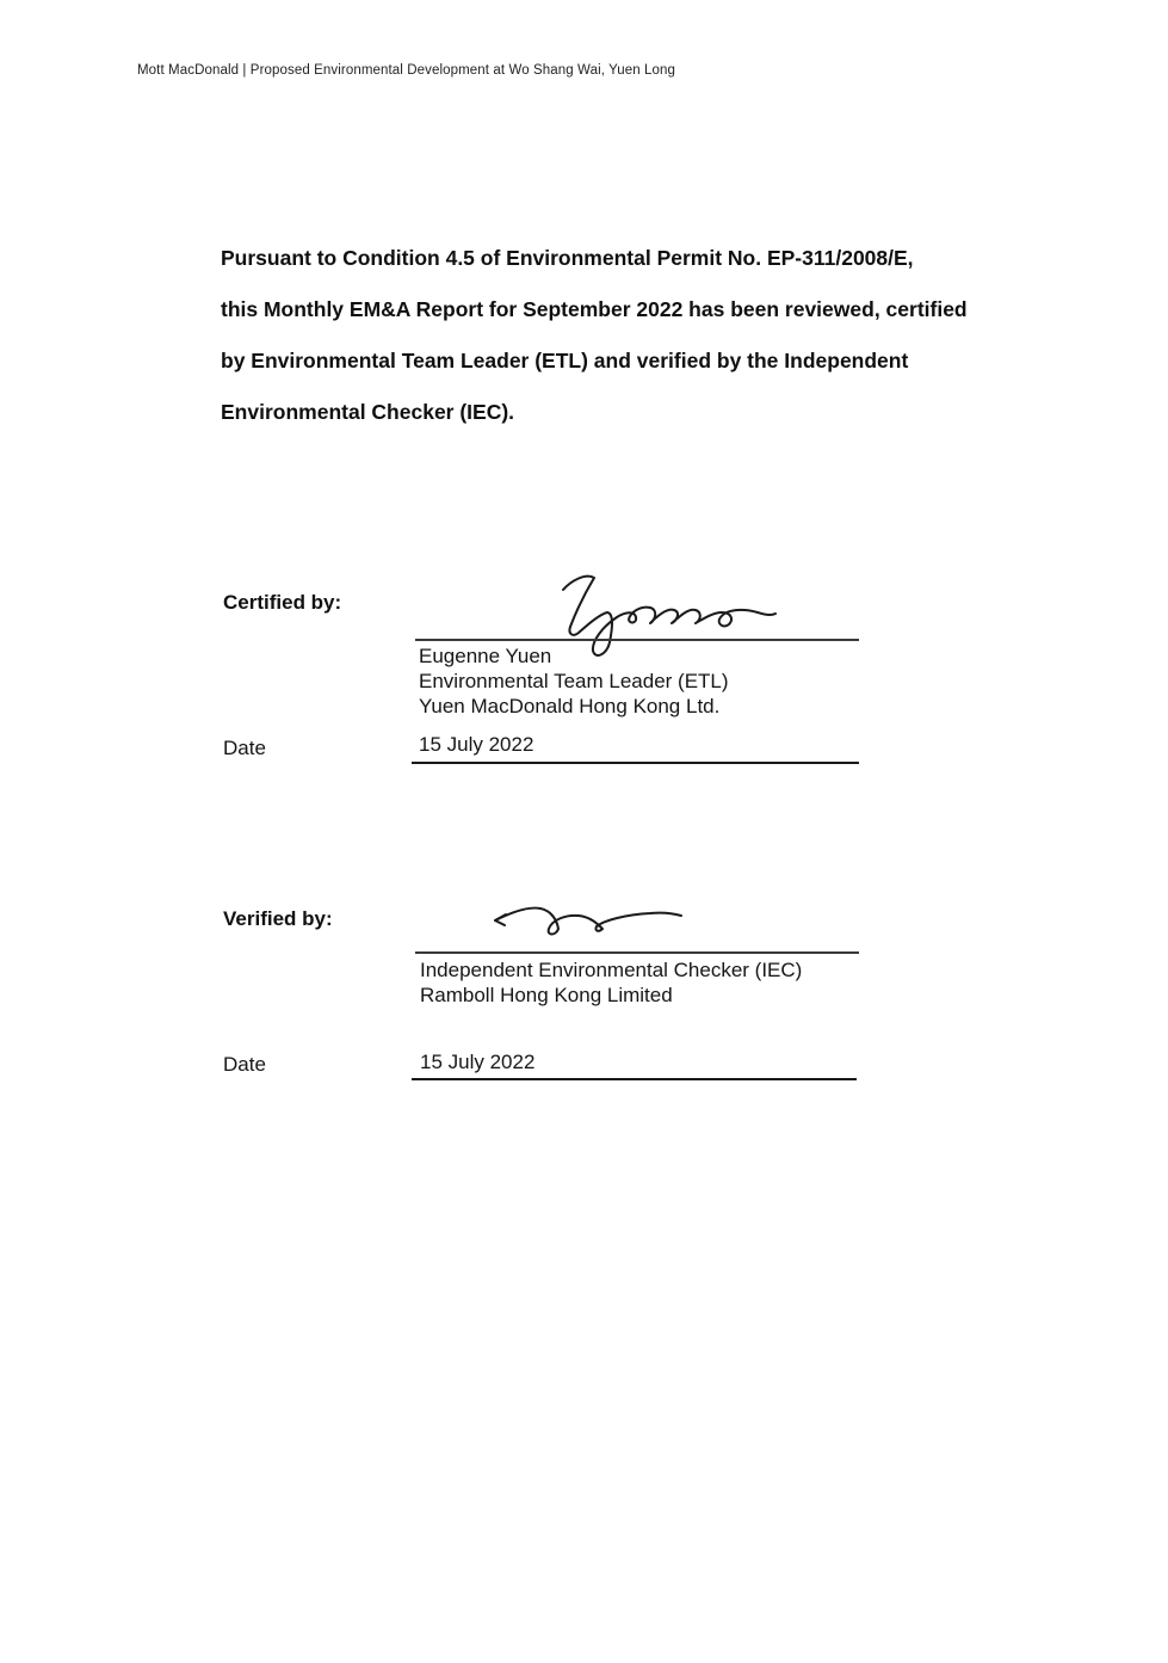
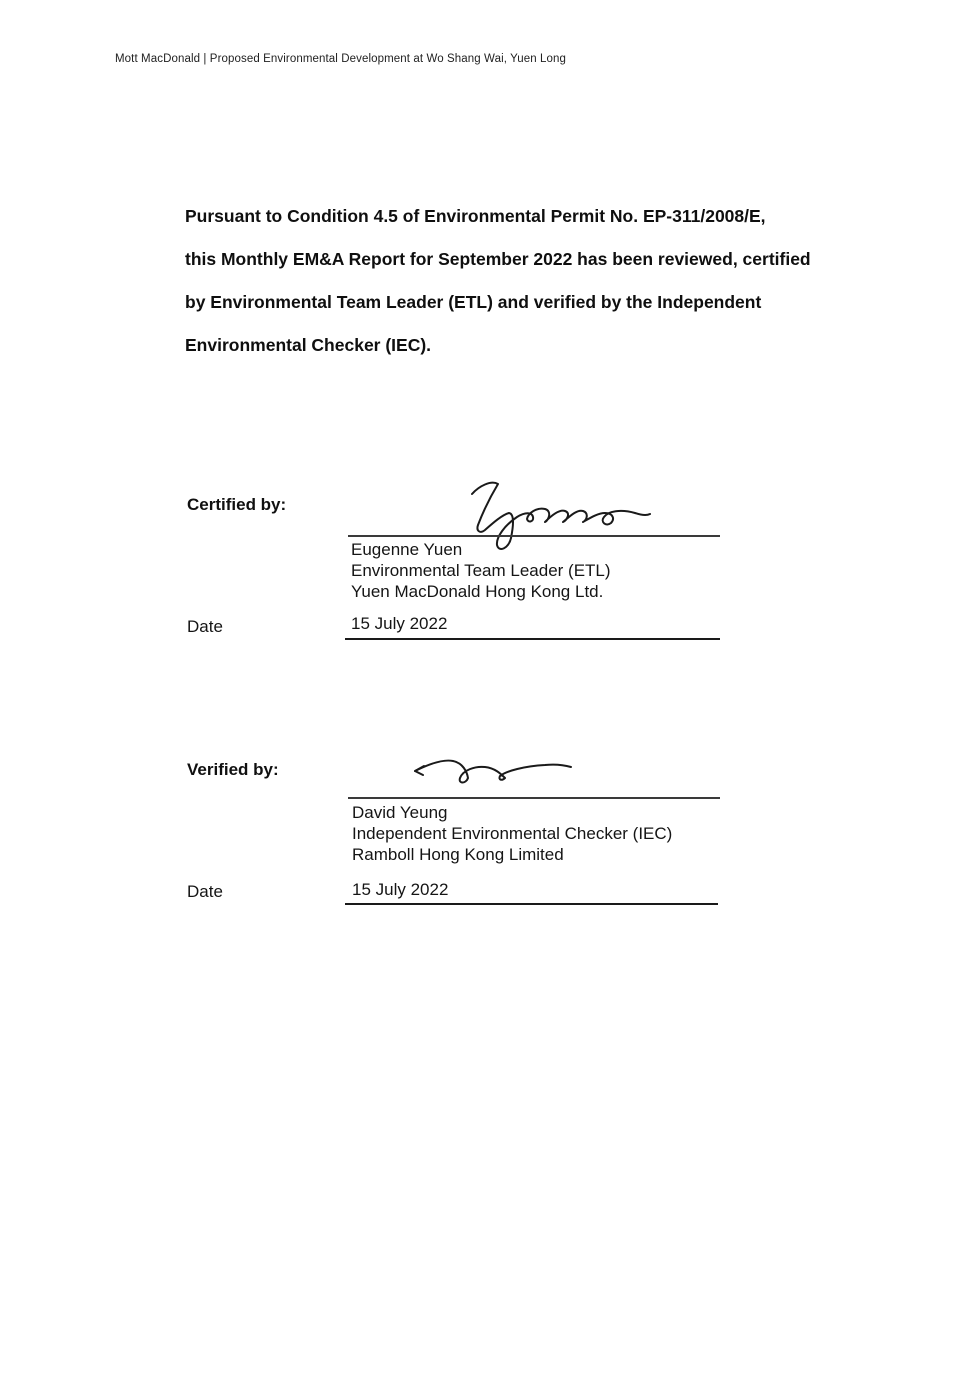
  Mott MacDonald | Proposed Environmental Development at Wo Shang Wai, Yuen Long
  Pursuant to Condition 4.5 of Environmental Permit No. EP-311/2008/E,
  this Monthly EM&A Report for September 2022 has been reviewed, certified
  by Environmental Team Leader (ETL) and verified by the Independent
  Environmental Checker (IEC).
  Certified by:
  Eugenne Yuen
  Environmental Team Leader (ETL)
  Yuen MacDonald Hong Kong Ltd.
  Date
  15 July 2022
  Verified by:
+ David Yeung
  Independent Environmental Checker (IEC)
  Ramboll Hong Kong Limited
  Date
  15 July 2022
